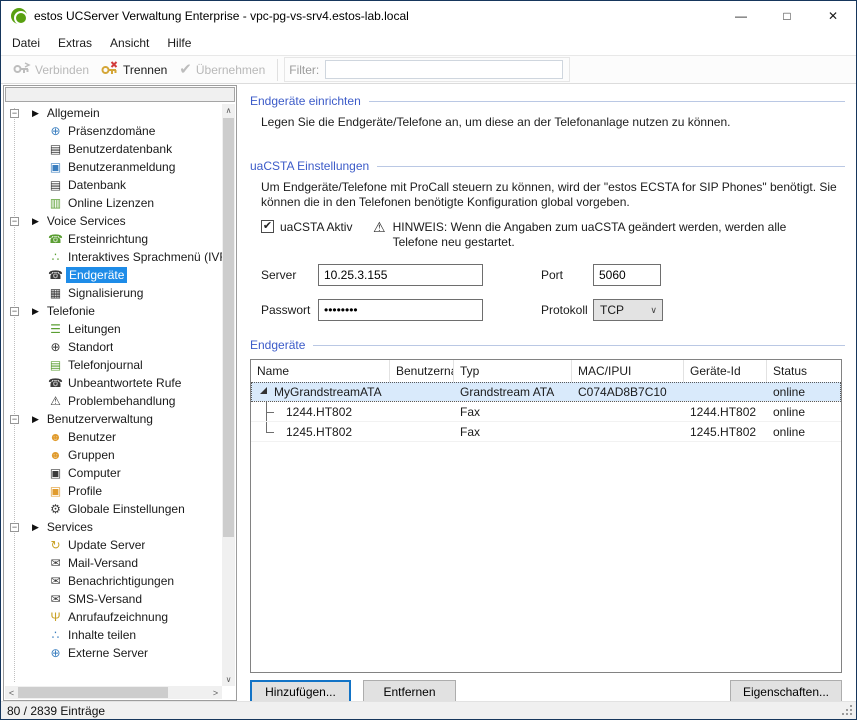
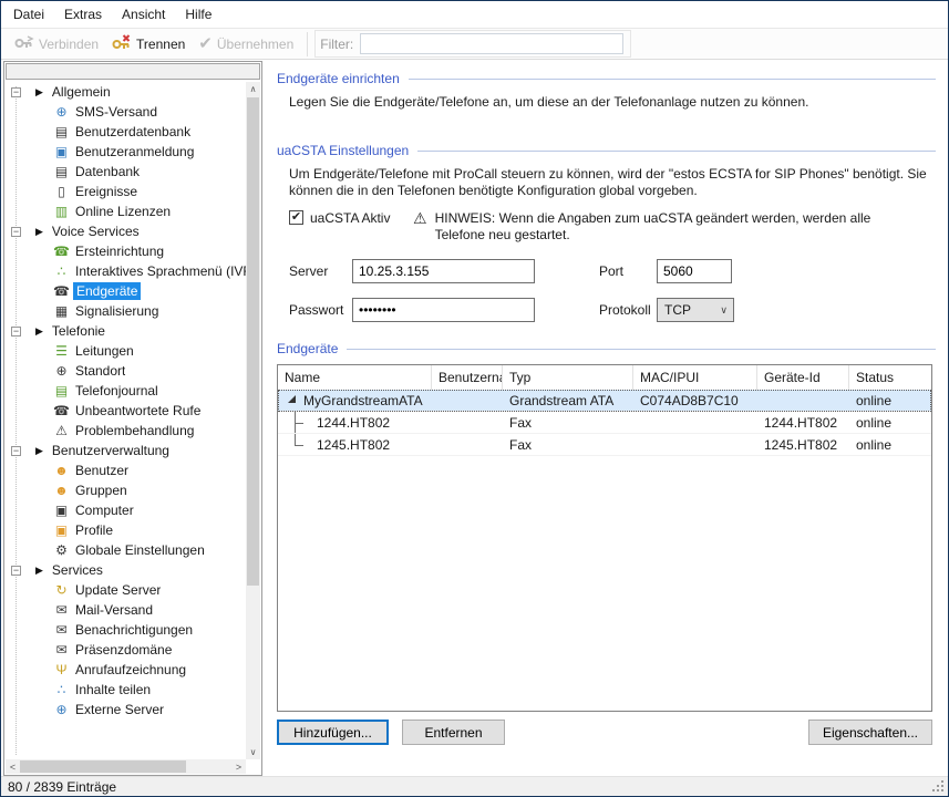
- estos UCServer Verwaltung Enterprise - vpc-pg-vs-srv4.estos-lab.local
- —
- □
- ✕
  Datei
  Extras
  Ansicht
  Hilfe
  Verbinden
  Trennen
  ✔
  Übernehmen
  Filter:
  −
  ▶
  Allgemein
  ⊕
- Präsenzdomäne
+ SMS-Versand
  ▤
  Benutzerdatenbank
  ▣
  Benutzeranmeldung
  ▤
  Datenbank
+ ▯
+ Ereignisse
  ▥
  Online Lizenzen
  −
  ▶
  Voice Services
  ☎
  Ersteinrichtung
  ∴
  Interaktives Sprachmenü (IV
  ☎
  Endgeräte
  ▦
  Signalisierung
  −
  ▶
  Telefonie
  ☰
  Leitungen
  ⊕
  Standort
  ▤
  Telefonjournal
  ☎
  Unbeantwortete Rufe
  ⚠
  Problembehandlung
  −
  ▶
  Benutzerverwaltung
  ☻
  Benutzer
  ☻
  Gruppen
  ▣
  Computer
  ▣
  Profile
  ⚙
  Globale Einstellungen
  −
  ▶
  Services
  ↻
  Update Server
  ✉
  Mail-Versand
  ✉
  Benachrichtigungen
  ✉
- SMS-Versand
+ Präsenzdomäne
  Ψ
  Anrufaufzeichnung
  ∴
  Inhalte teilen
  ⊕
  Externe Server
  ∧
  ∨
  <
  >
  Endgeräte einrichten
  Legen Sie die Endgeräte/Telefone an, um diese an der Telefonanlage nutzen zu können.
  uaCSTA Einstellungen
  Um Endgeräte/Telefone mit ProCall steuern zu können, wird der "estos ECSTA for SIP Phones" benötigt. Sie können die in den Telefonen benötigte Konfiguration global vorgeben.
  ✔
  uaCSTA Aktiv
  ⚠
  HINWEIS: Wenn die Angaben zum uaCSTA geändert werden, werden alle Telefone neu gestartet.
  Server
  10.25.3.155
  Port
  5060
  Passwort
  ••••••••
  Protokoll
  TCP
  ∨
  Endgeräte
  Name
  Typ
  MAC/IPUI
  Geräte-Id
  Status
  MyGrandstreamATA
  Grandstream ATA
  C074AD8B7C10
  online
  1244.HT802
  Fax
  1244.HT802
  online
  1245.HT802
  Fax
  1245.HT802
  online
  Hinzufügen...
  Entfernen
  Eigenschaften...
  80 / 2839 Einträge
